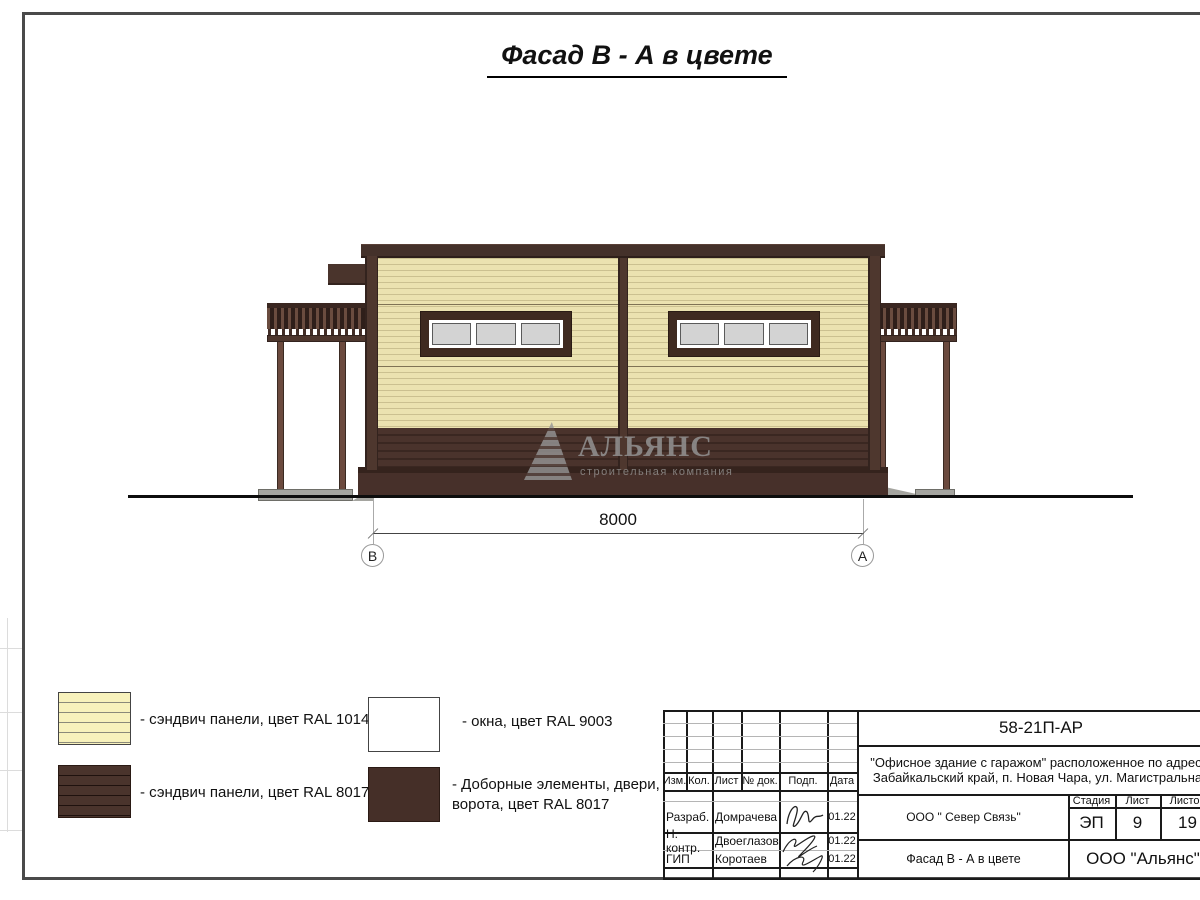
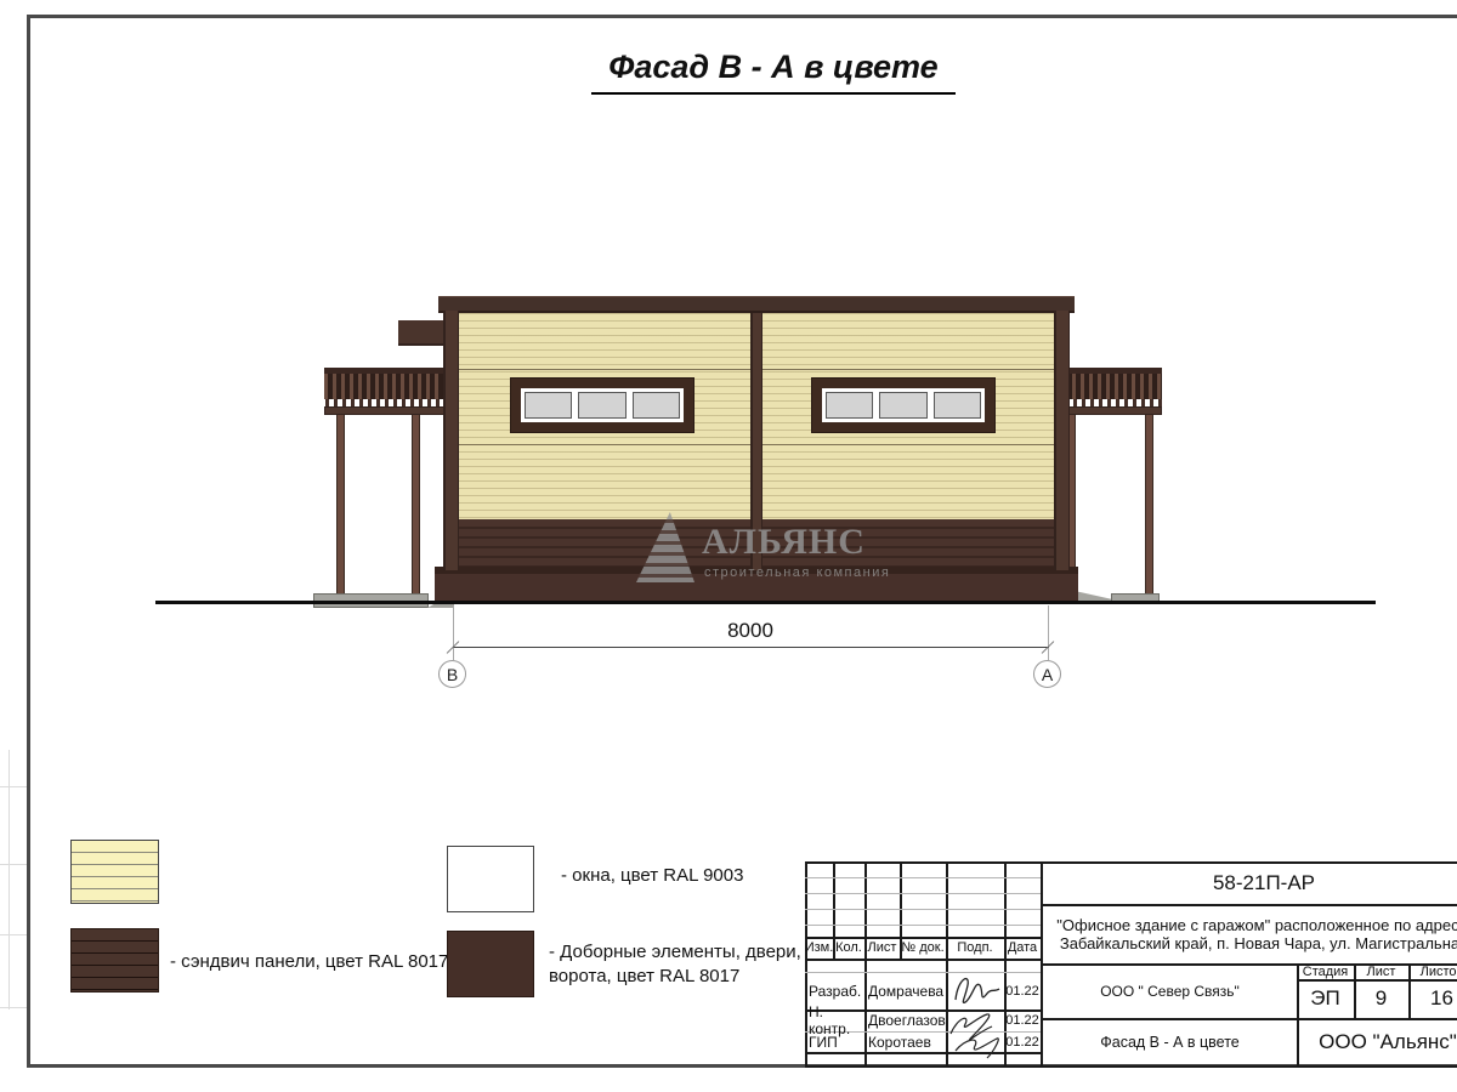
  Фасад В - А в цвете
  АЛЬЯНС
  строительная компания
  8000
  В
  А
- - сэндвич панели, цвет RAL 1014
  - окна, цвет RAL 9003
  - сэндвич панели, цвет RAL 8017
  - Доборные элементы, двери, ворота, цвет RAL 8017
  Изм.
  Кол.
  Лист
  № док.
  Подп.
  Дата
  Разраб.
  Домрачева
  01.22
  Н. контр.
  Двоеглазов
  01.22
  ГИП
  Коротаев
  01.22
  58-21П-АР
  "Офисное здание с гаражом" расположенное по адрес
  Забайкальский край, п. Новая Чара, ул. Магистральна
  ООО " Север Связь"
  Стадия
  Лист
  Листо
  ЭП
  9
- 19
+ 16
  Фасад В - А в цвете
  ООО "Альянс"
